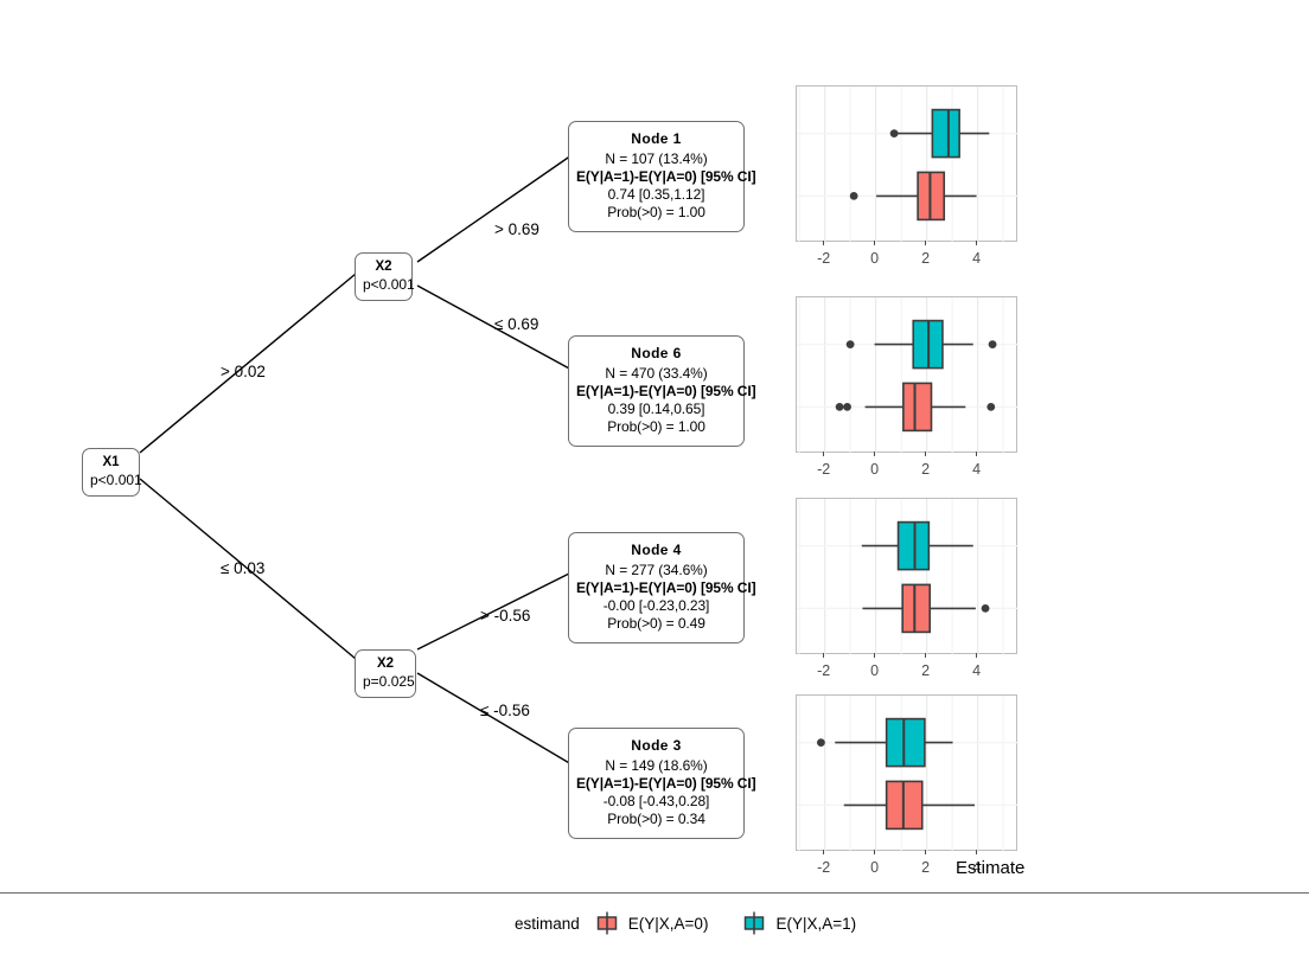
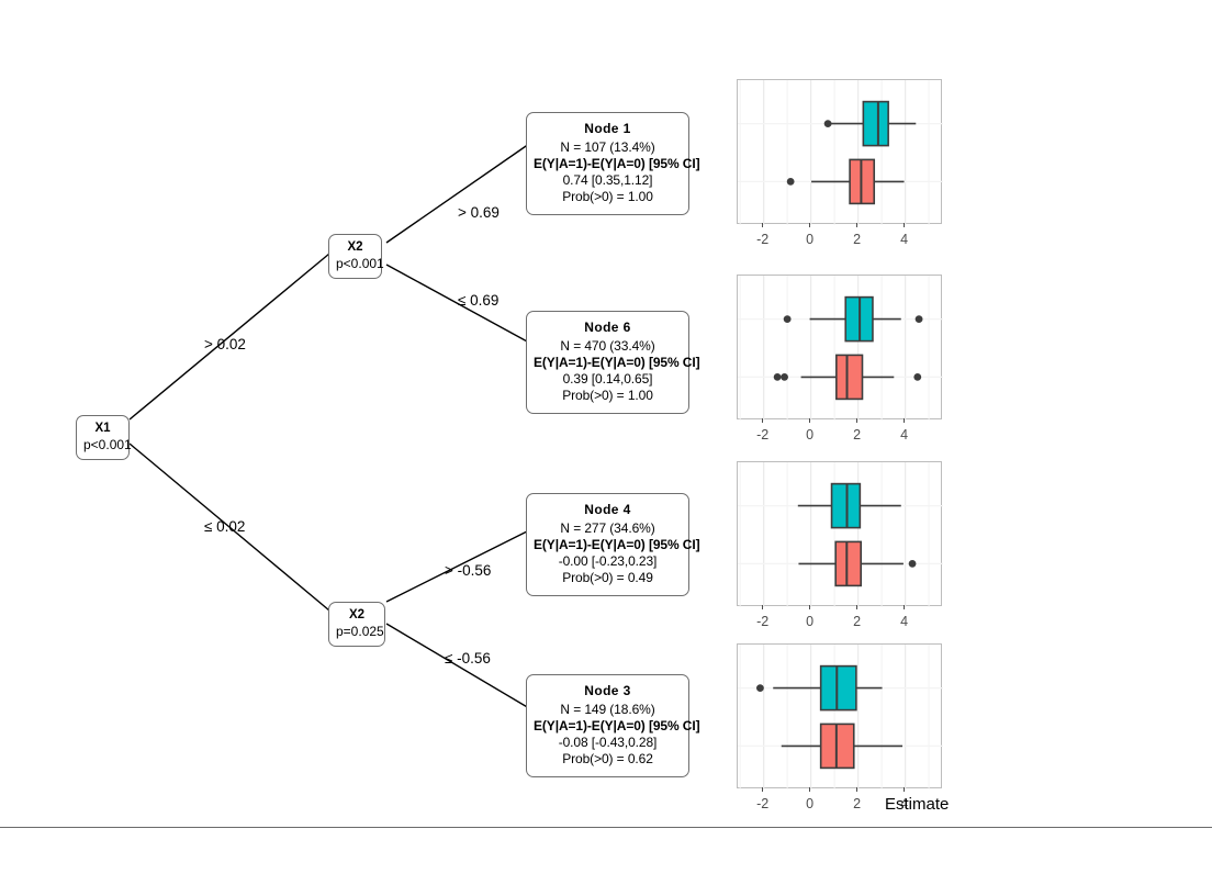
  X1
  p<0.001
  X2
  p<0.001
  X2
  p=0.025
  > 0.02
- ≤ 0.03
+ ≤ 0.02
  > 0.69
  ≤ 0.69
  > -0.56
  ≤ -0.56
  Node 1
  N = 107 (13.4%)
  E(Y|A=1)-E(Y|A=0) [95% CI]
  0.74 [0.35,1.12]
  Prob(>0) = 1.00
  Node 6
  N = 470 (33.4%)
  E(Y|A=1)-E(Y|A=0) [95% CI]
  0.39 [0.14,0.65]
  Prob(>0) = 1.00
  Node 4
  N = 277 (34.6%)
  E(Y|A=1)-E(Y|A=0) [95% CI]
  -0.00 [-0.23,0.23]
  Prob(>0) = 0.49
  Node 3
  N = 149 (18.6%)
  E(Y|A=1)-E(Y|A=0) [95% CI]
  -0.08 [-0.43,0.28]
- Prob(>0) = 0.34
+ Prob(>0) = 0.62
  -2
  0
  2
  4
  -2
  0
  2
  4
  -2
  0
  2
  4
  -2
  0
  2
  4
  Estimate
- estimand
- E(Y|X,A=0)
- E(Y|X,A=1)
